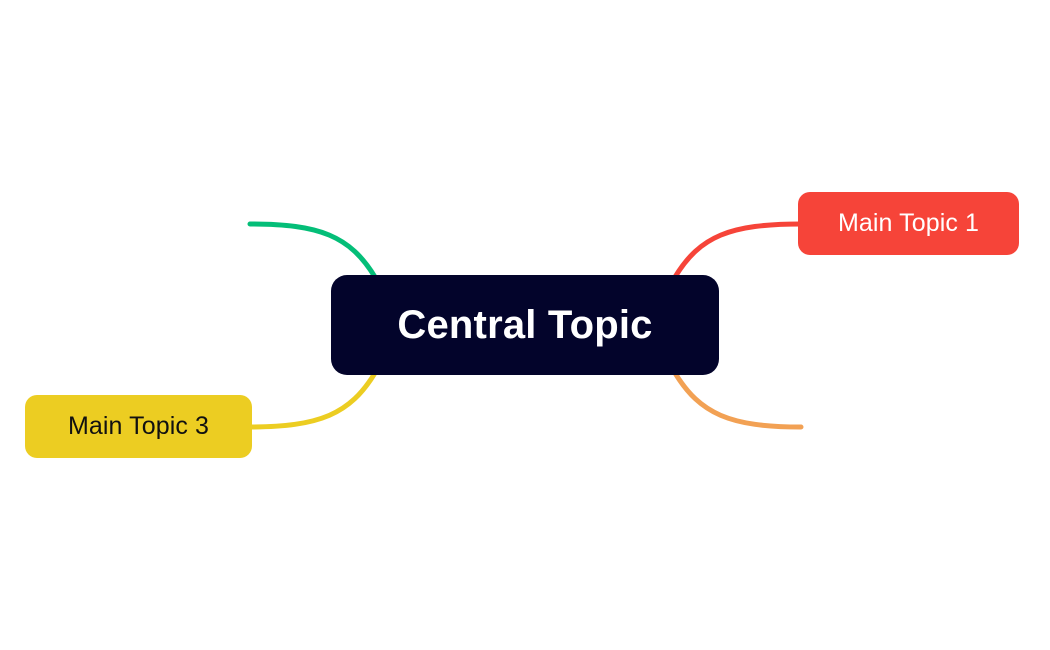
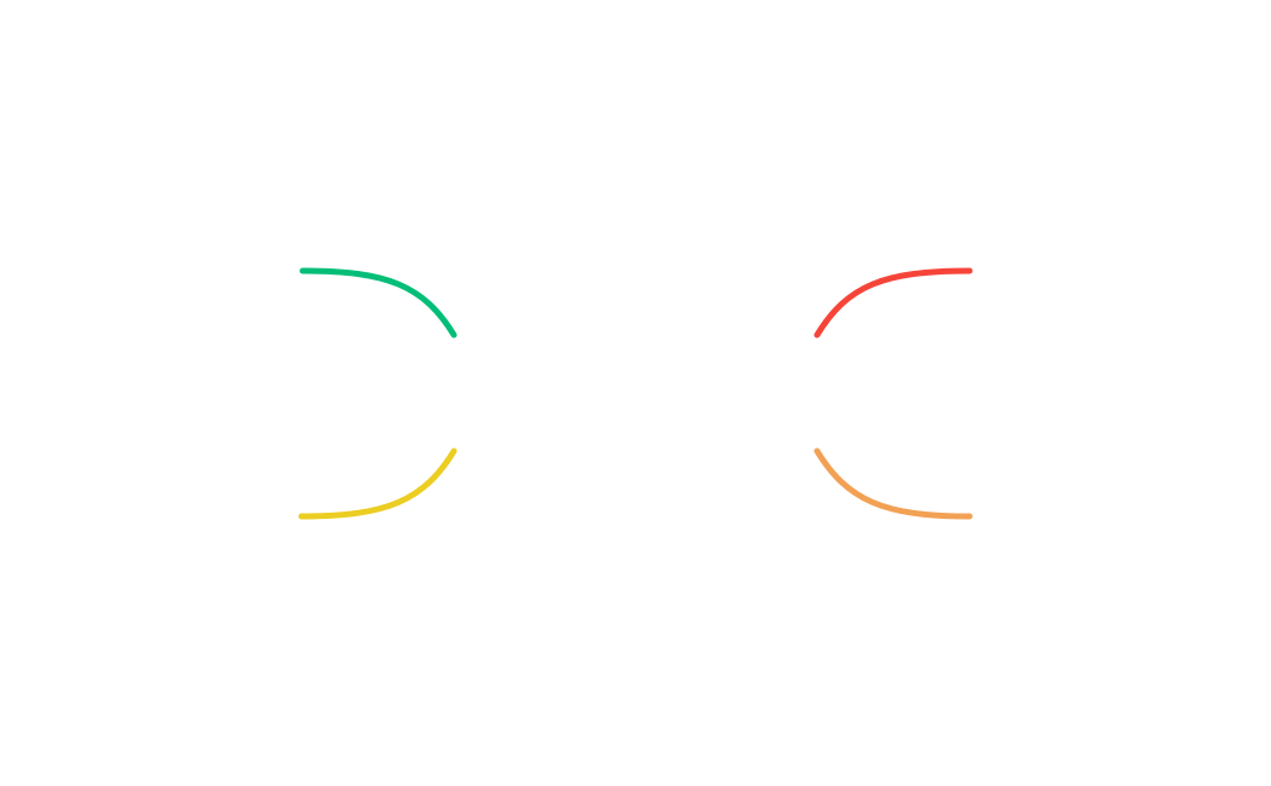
- Central Topic
- Main Topic 1
- Main Topic 3
